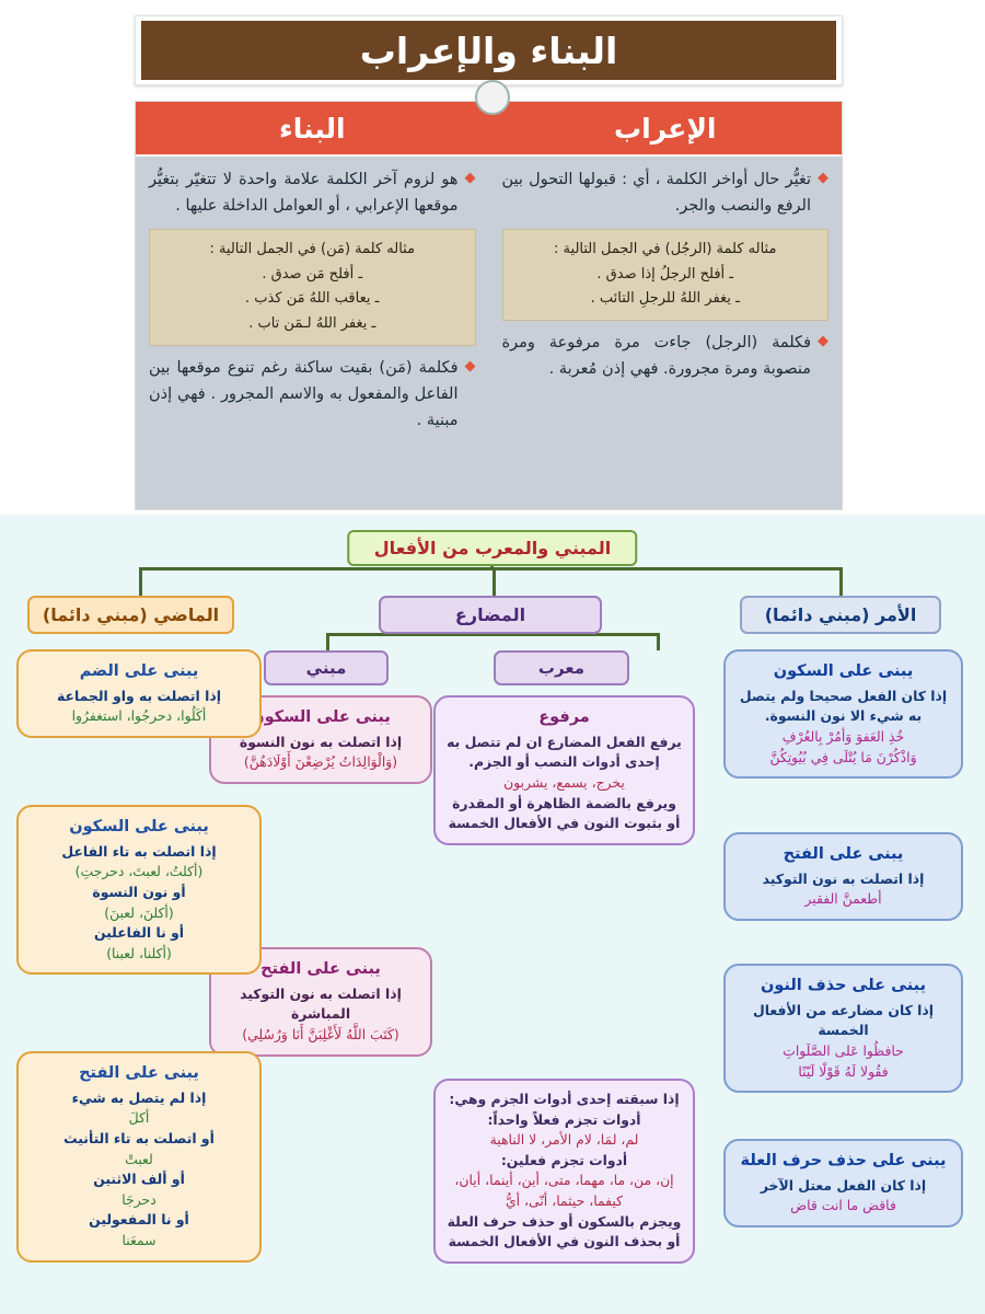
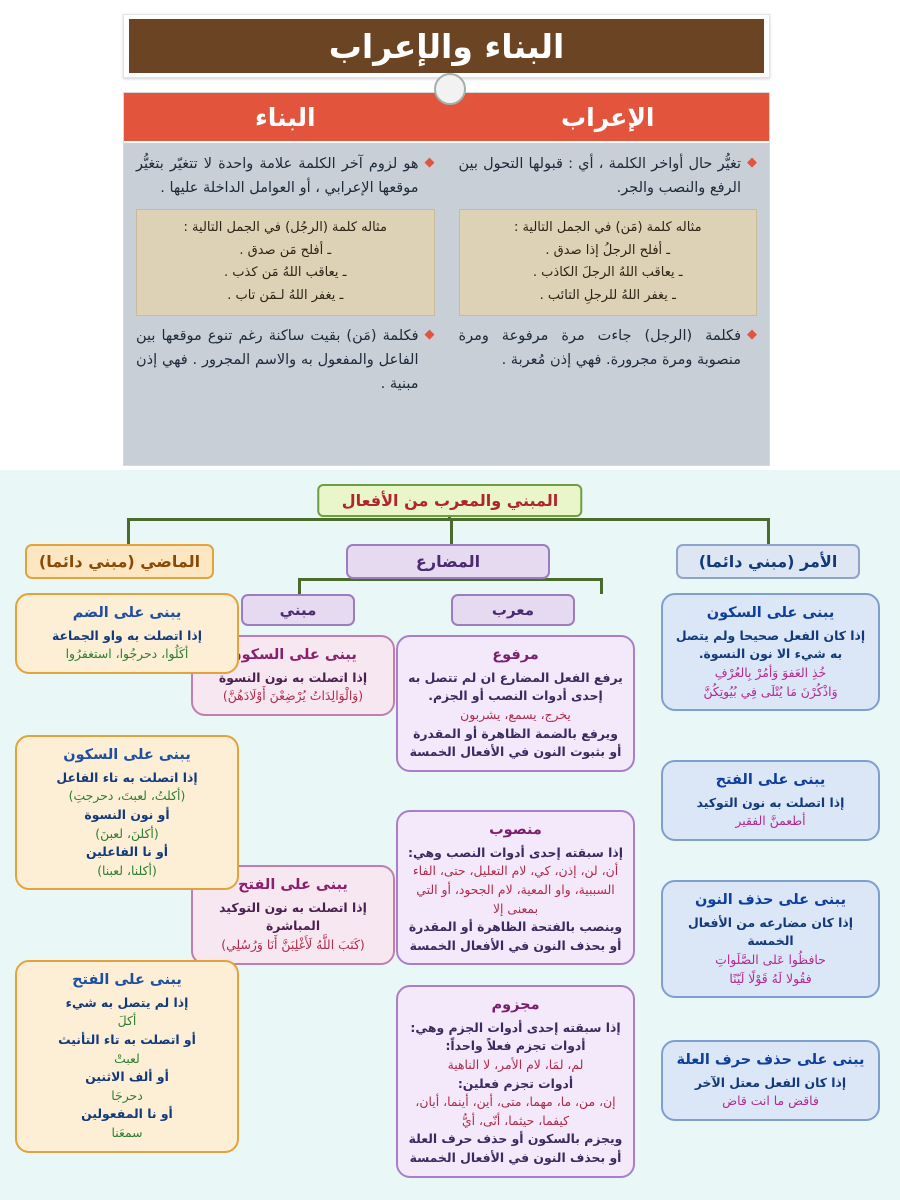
  البناء والإعراب
  الإعراب
  ◆
  تغيُّر حال أواخر الكلمة ، أي : قبولها التحول بين الرفع والنصب والجر.
- مثاله كلمة (الرجُل) في الجمل التالية :
+ مثاله كلمة (مَن) في الجمل التالية :
  ـ أفلح الرجلُ إذا صدق .
+ ـ يعاقب اللهُ الرجلَ الكاذب .
  ـ يغفر اللهُ للرجلِ التائب .
  ◆
  فكلمة (الرجل) جاءت مرة مرفوعة ومرة منصوبة ومرة مجرورة. فهي إذن مُعربة .
  البناء
  ◆
  هو لزوم آخر الكلمة علامة واحدة لا تتغيّر بتغيُّر موقعها الإعرابي ، أو العوامل الداخلة عليها .
- مثاله كلمة (مَن) في الجمل التالية :
+ مثاله كلمة (الرجُل) في الجمل التالية :
  ـ أفلح مَن صدق .
  ـ يعاقب اللهُ مَن كذب .
  ـ يغفر اللهُ لـمَن تاب .
  ◆
  فكلمة (مَن) بقيت ساكنة رغم تنوع موقعها بين الفاعل والمفعول به والاسم المجرور . فهي إذن مبنية .
  المبني والمعرب من الأفعال
  الأمر (مبني دائما)
  المضارع
  الماضي (مبني دائما)
  معرب
  مبني
  يبنى على السكون
  إذا كان الفعل صحيحا ولم يتصل به شيء الا نون النسوة.
  خُذِ العَفوَ وَأمُرْ بِالعُرْفِ
  وَاذْكُرْنَ مَا يُتْلَى فِي بُيُوتِكُنَّ
  يبنى على الفتح
  إذا اتصلت به نون التوكيد
  أطعمنَّ الفقير
  يبنى على حذف النون
  إذا كان مضارعه من الأفعال الخمسة
  حافظُوا عَلى الصَّلَواتِ
  فقُولا لَهُ قَوْلًا لَيّنًا
  يبنى على حذف حرف العلة
  إذا كان الفعل معتل الآخر
  فاقض ما انت قاض
  مرفوع
  يرفع الفعل المضارع ان لم تتصل به إحدى أدوات النصب أو الجزم.
  يخرج، يسمع، يشربون
  ويرفع بالضمة الظاهرة أو المقدرة أو بثبوت النون في الأفعال الخمسة
+ منصوب
+ إذا سبقته إحدى أدوات النصب وهي:
+ أن، لن، إذن، كي، لام التعليل، حتى، الفاء السببية، واو المعية، لام الجحود، أو التي بمعنى إلا
+ وينصب بالفتحة الظاهرة أو المقدرة أو بحذف النون في الأفعال الخمسة
+ مجزوم
  إذا سبقته إحدى أدوات الجزم وهي:
  أدوات تجزم فعلاً واحداً:
  لم، لمَا، لام الأمر، لا الناهية
  أدوات تجزم فعلين:
  إن، من، ما، مهما، متى، أين، أينما، أيان، كيفما، حيثما، أنّى، أيُّ
  ويجزم بالسكون أو حذف حرف العلة أو بحذف النون في الأفعال الخمسة
  يبنى على السكو
  إذا اتصلت به نون النسوة
  (وَالْوَالِدَاتُ يُرْضِعْنَ أَوْلَادَهُنَّ)
  يبنى على الفتح
  إذا اتصلت به نون التوكيد المباشرة
  (كَتَبَ اللَّهُ لَأَغْلِبَنَّ أَنَا وَرُسُلِي)
  يبنى على الضم
  إذا اتصلت به واو الجماعة
  أكَلُوا، دحرجُوا، استغفرُوا
  يبنى على السكون
  إذا اتصلت به تاء الفاعل
  (أكلتُ، لعبتَ، دحرجتِ)
  أو نون النسوة
  (أكلنَ، لعبنَ)
  أو نا الفاعلين
  (أكلنا، لعبنا)
  يبنى على الفتح
  إذا لم يتصل به شيء
  أكلَ
  أو اتصلت به تاء التأنيث
  لعبتْ
  أو ألف الاثنين
  دحرجَا
  أو نا المفعولين
  سمعَنا
